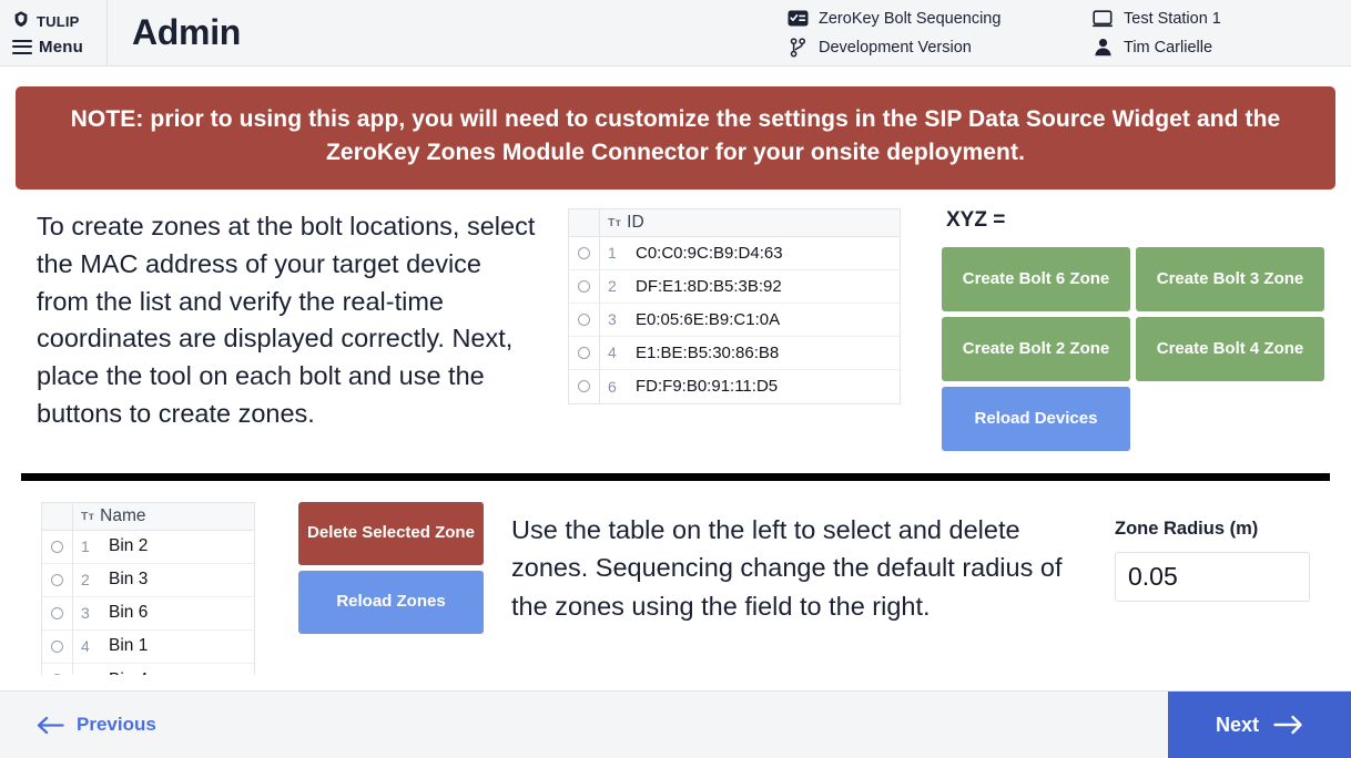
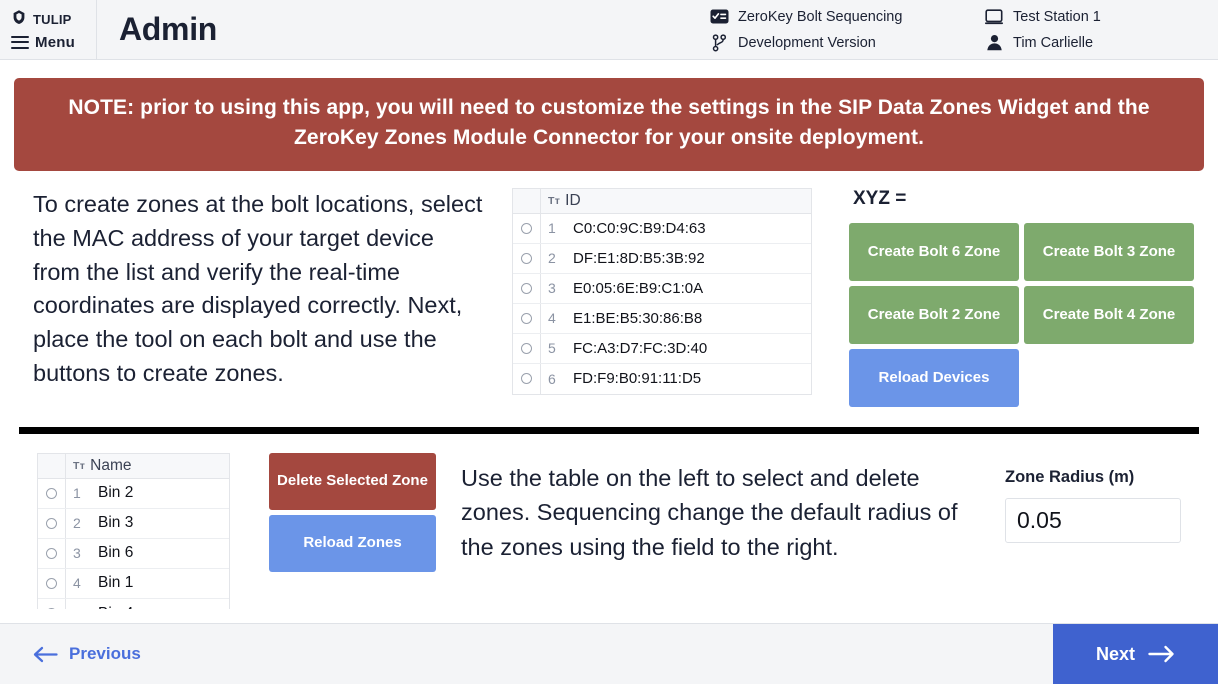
  TULIP
  Menu
  Admin
  ZeroKey Bolt Sequencing
  Development Version
  Test Station 1
  Tim Carlielle
- NOTE: prior to using this app, you will need to customize the settings in the SIP Data Source Widget and the ZeroKey Zones Module Connector for your onsite deployment.
+ NOTE: prior to using this app, you will need to customize the settings in the SIP Data Zones Widget and the ZeroKey Zones Module Connector for your onsite deployment.
  To create zones at the bolt locations, select the MAC address of your target device from the list and verify the real-time coordinates are displayed correctly. Next, place the tool on each bolt and use the buttons to create zones.
  Tт
  ID
  1
  C0:C0:9C:B9:D4:63
  2
  DF:E1:8D:B5:3B:92
  3
  E0:05:6E:B9:C1:0A
  4
  E1:BE:B5:30:86:B8
+ 5
+ FC:A3:D7:FC:3D:40
  6
  FD:F9:B0:91:11:D5
  XYZ =
  Create Bolt 6 Zone
  Create Bolt 3 Zone
  Create Bolt 2 Zone
  Create Bolt 4 Zone
  Reload Devices
  Tт
  Name
  1
  Bin 2
  2
  Bin 3
  3
  Bin 6
  4
  Bin 1
  Delete Selected Zone
  Reload Zones
  Use the table on the left to select and delete zones. Sequencing change the default radius of the zones using the field to the right.
  Zone Radius (m)
  0.05
  Previous
  Next
